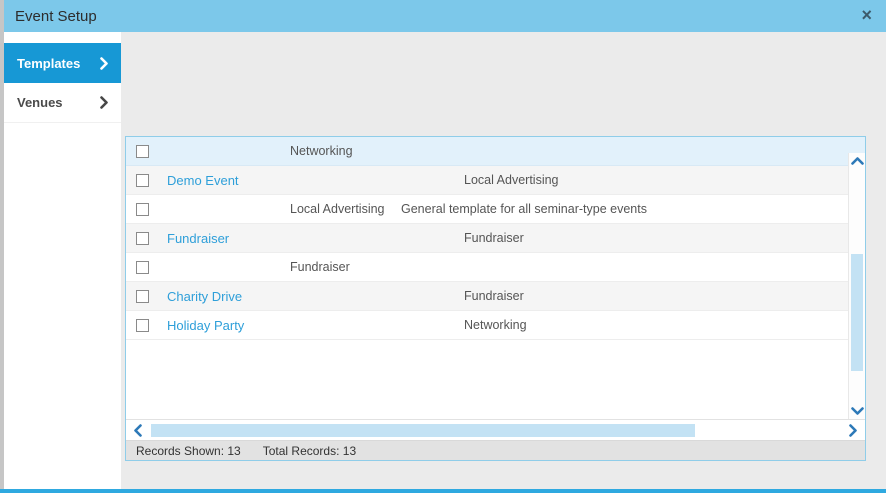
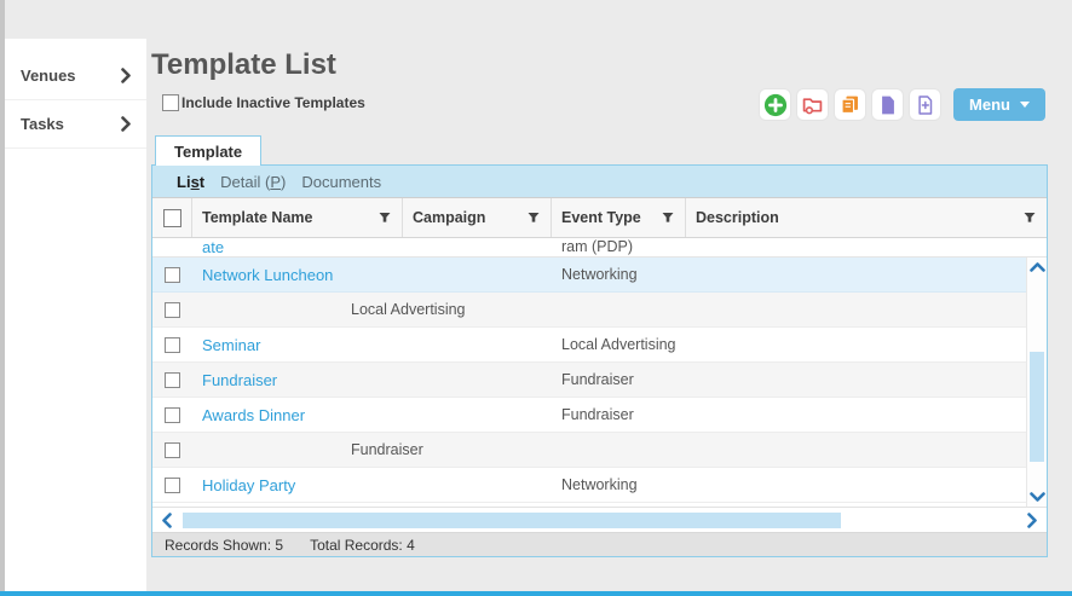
- Event Setup
- ×
- Templates
  Venues
+ Tasks
+ Template List
+ Include Inactive Templates
+ Menu
+ Template
+ List
+ Detail (P)
+ Documents
+ Template Name
+ Campaign
+ Event Type
+ Description
+ ate
+ ram (PDP)
+ Network Luncheon
  Networking
- Demo Event
  Local Advertising
+ Seminar
  Local Advertising
- General template for all seminar-type events
  Fundraiser
  Fundraiser
+ Awards Dinner
  Fundraiser
- Charity Drive
  Fundraiser
  Holiday Party
  Networking
- Records Shown: 13
+ Records Shown: 5
- Total Records: 13
+ Total Records: 4
